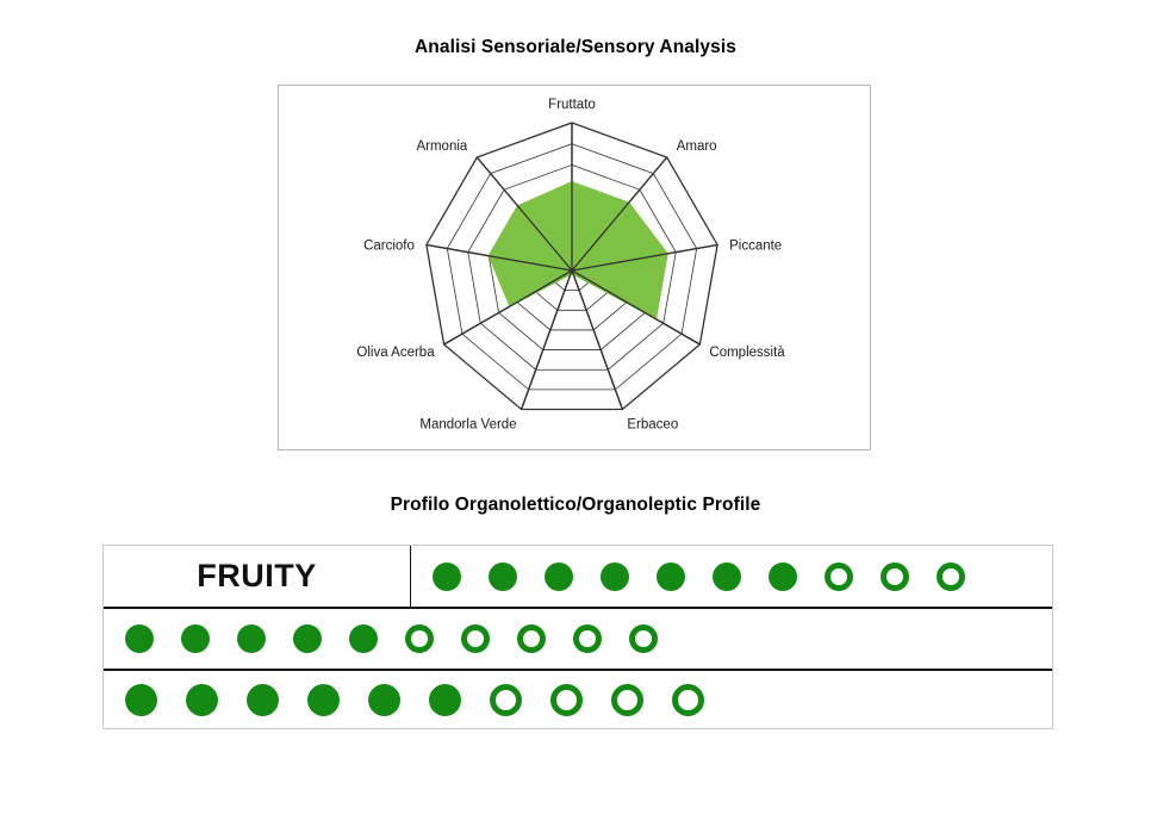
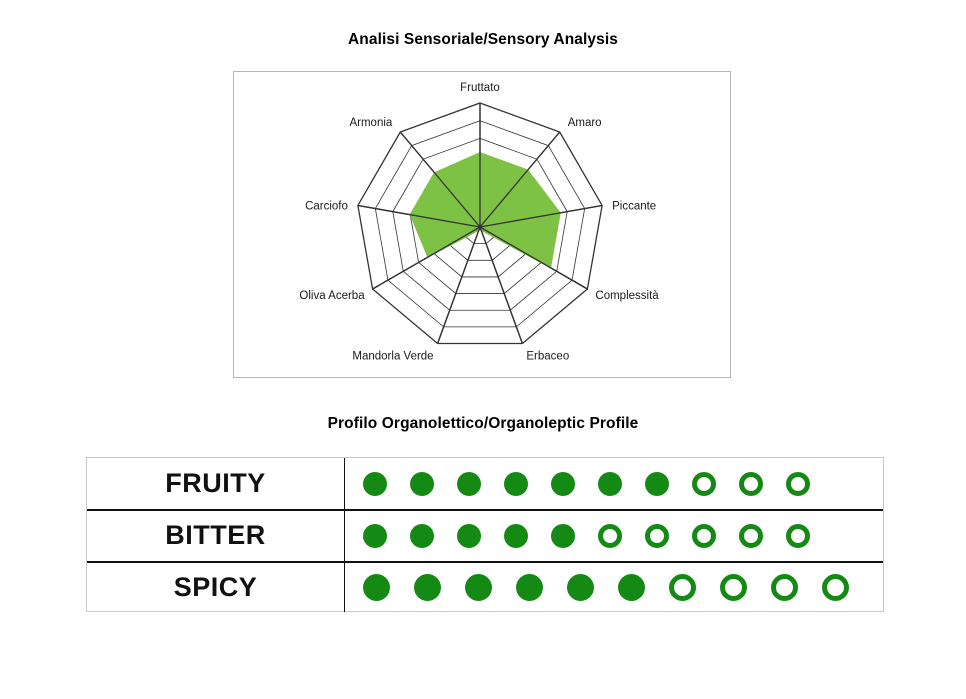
  Analisi Sensoriale/Sensory Analysis
  Fruttato
  Amaro
  Piccante
  Complessità
  Erbaceo
  Mandorla Verde
  Oliva Acerba
  Carciofo
  Armonia
  Profilo Organolettico/Organoleptic Profile
  FRUITY
+ BITTER
+ SPICY
